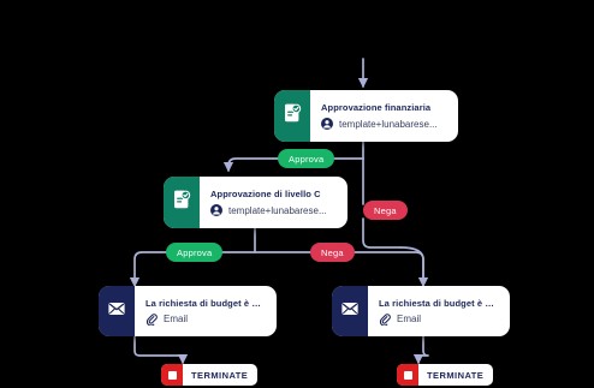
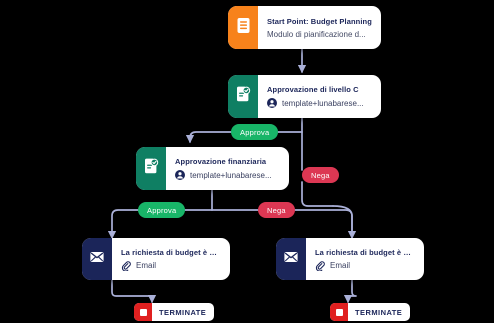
+ Start Point: Budget Planning
+ Modulo di pianificazione d...
- Approvazione finanziaria
+ Approvazione di livello C
  template+lunabarese...
- Approvazione di livello C
+ Approvazione finanziaria
  template+lunabarese...
  La richiesta di budget è sta
  Email
  La richiesta di budget è sta
  Email
  TERMINATE
  TERMINATE
  Approva
  Nega
  Approva
  Nega
